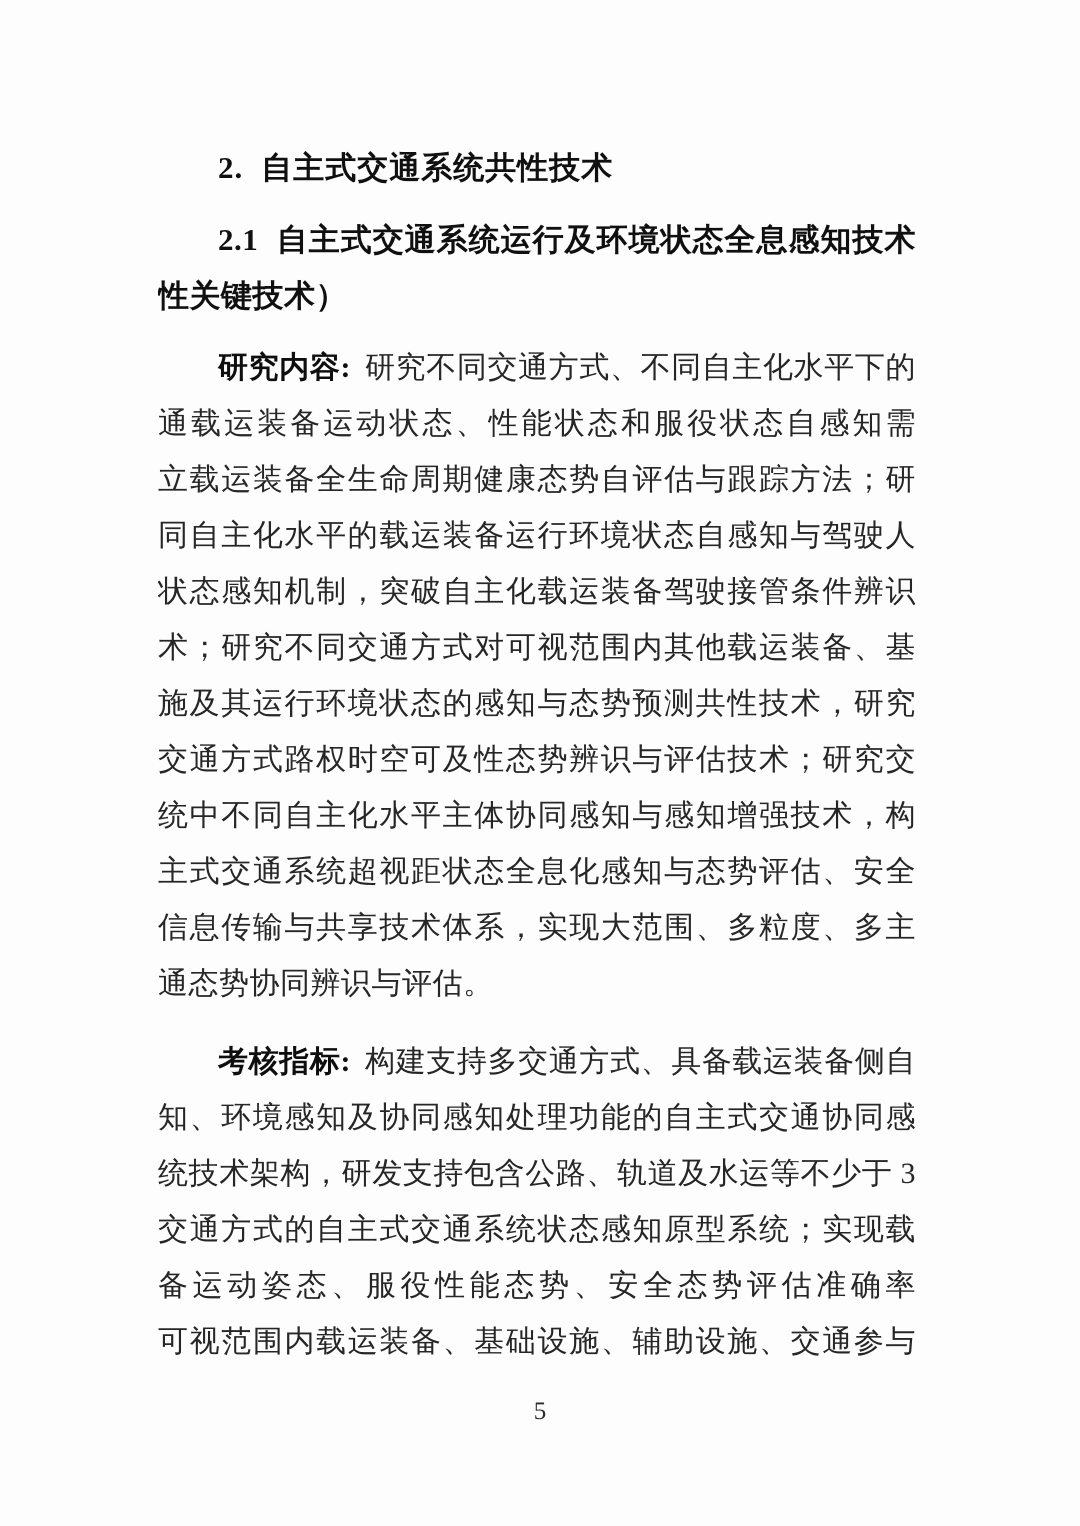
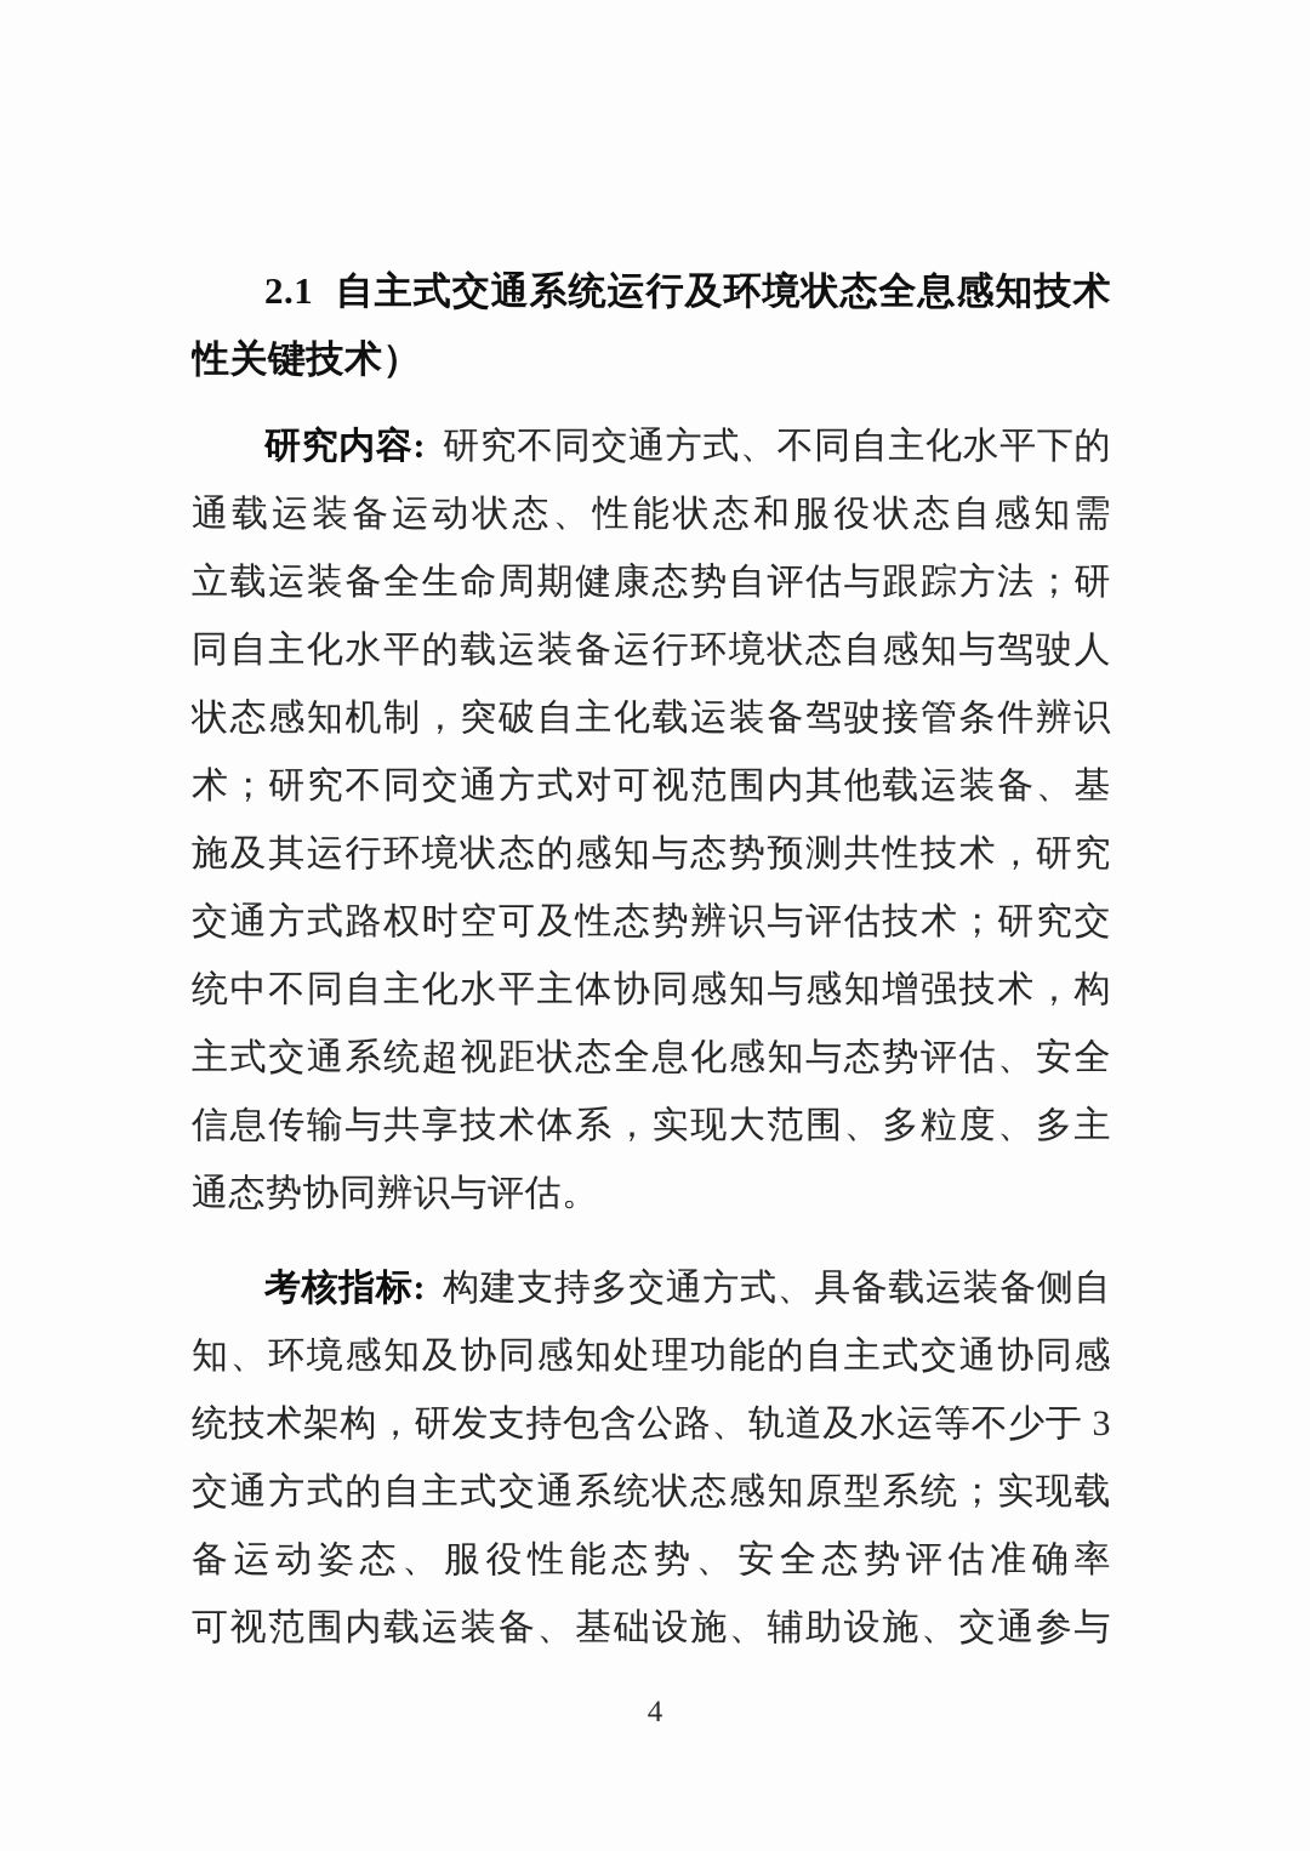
- 2. 自主式交通系统共性技术
  2.1 自主式交通系统运行及环境状态全息感知技术
  性关键技术）
  研究内容: 研究不同交通方式、不同自主化水平下的
  通载运装备运动状态、性能状态和服役状态自感知需
  立载运装备全生命周期健康态势自评估与跟踪方法；研
  同自主化水平的载运装备运行环境状态自感知与驾驶人
  状态感知机制，突破自主化载运装备驾驶接管条件辨识
  术；研究不同交通方式对可视范围内其他载运装备、基
  施及其运行环境状态的感知与态势预测共性技术，研究
  交通方式路权时空可及性态势辨识与评估技术；研究交
  统中不同自主化水平主体协同感知与感知增强技术，构
  主式交通系统超视距状态全息化感知与态势评估、安全
  信息传输与共享技术体系，实现大范围、多粒度、多主
  通态势协同辨识与评估。
  考核指标: 构建支持多交通方式、具备载运装备侧自
  知、环境感知及协同感知处理功能的自主式交通协同感
  统技术架构，研发支持包含公路、轨道及水运等不少于 3
  交通方式的自主式交通系统状态感知原型系统；实现载
  备运动姿态、服役性能态势、安全态势评估准确率
  可视范围内载运装备、基础设施、辅助设施、交通参与
- 5
+ 4
